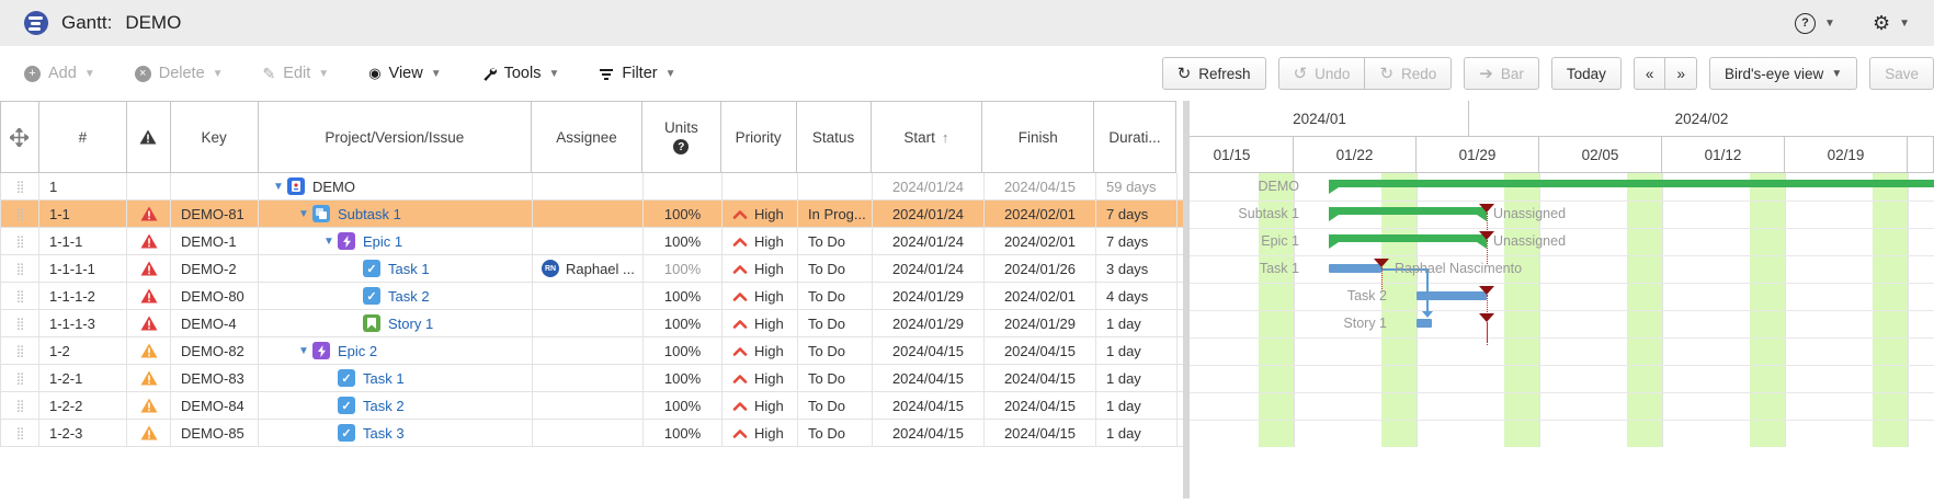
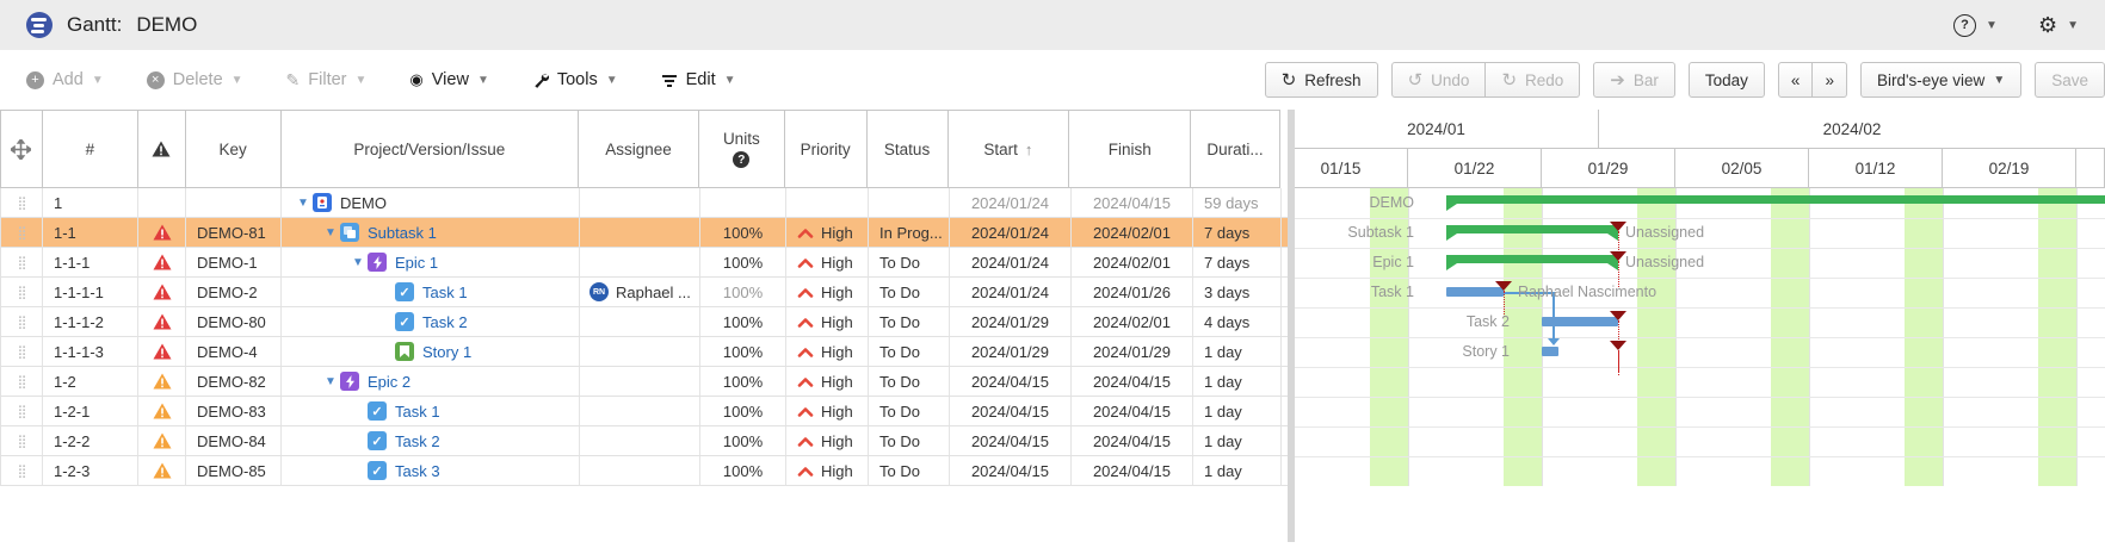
  Gantt:
  DEMO
  ?
  ▼
  ⚙
  ▼
  +
  Add
  ▼
  ×
  Delete
  ▼
  ✎
- Edit
+ Filter
  ▼
  ◉
  View
  ▼
  Tools
  ▼
- Filter
+ Edit
  ▼
  ↻
  Refresh
  ↺
  Undo
  ↻
  Redo
  ➔
  Bar
  Today
  «
  »
  Bird's-eye view
  ▼
  Save
  #
  Key
  Project/Version/Issue
  Assignee
  Units
  ?
  Priority
  Status
  Start ↑
  Finish
  Durati...
  ⣿
  1
  ▼
  DEMO
  2024/01/24
  2024/04/15
  59 days
  ⣿
  1-1
  DEMO-81
  ▼
  Subtask 1
  100%
  High
  In Prog...
  2024/01/24
  2024/02/01
  7 days
  ⣿
  1-1-1
  DEMO-1
  ▼
  Epic 1
  100%
  High
  To Do
  2024/01/24
  2024/02/01
  7 days
  ⣿
  1-1-1-1
  DEMO-2
  ✓
  Task 1
  Raphael ...
  100%
  High
  To Do
  2024/01/24
  2024/01/26
  3 days
  ⣿
  1-1-1-2
  DEMO-80
  ✓
  Task 2
  100%
  High
  To Do
  2024/01/29
  2024/02/01
  4 days
  ⣿
  1-1-1-3
  DEMO-4
  Story 1
  100%
  High
  To Do
  2024/01/29
  2024/01/29
  1 day
  ⣿
  1-2
  DEMO-82
  ▼
  Epic 2
  100%
  High
  To Do
  2024/04/15
  2024/04/15
  1 day
  ⣿
  1-2-1
  DEMO-83
  ✓
  Task 1
  100%
  High
  To Do
  2024/04/15
  2024/04/15
  1 day
  ⣿
  1-2-2
  DEMO-84
  ✓
  Task 2
  100%
  High
  To Do
  2024/04/15
  2024/04/15
  1 day
  ⣿
  1-2-3
  DEMO-85
  ✓
  Task 3
  100%
  High
  To Do
  2024/04/15
  2024/04/15
  1 day
  2024/01
  2024/02
  01/15
  01/22
  01/29
  02/05
  01/12
  02/19
  DEMO
  Subtask 1
  Unassigned
  Epic 1
  Unassigned
  Task 1
  Raphael Nascimento
  Task 2
  Story 1
